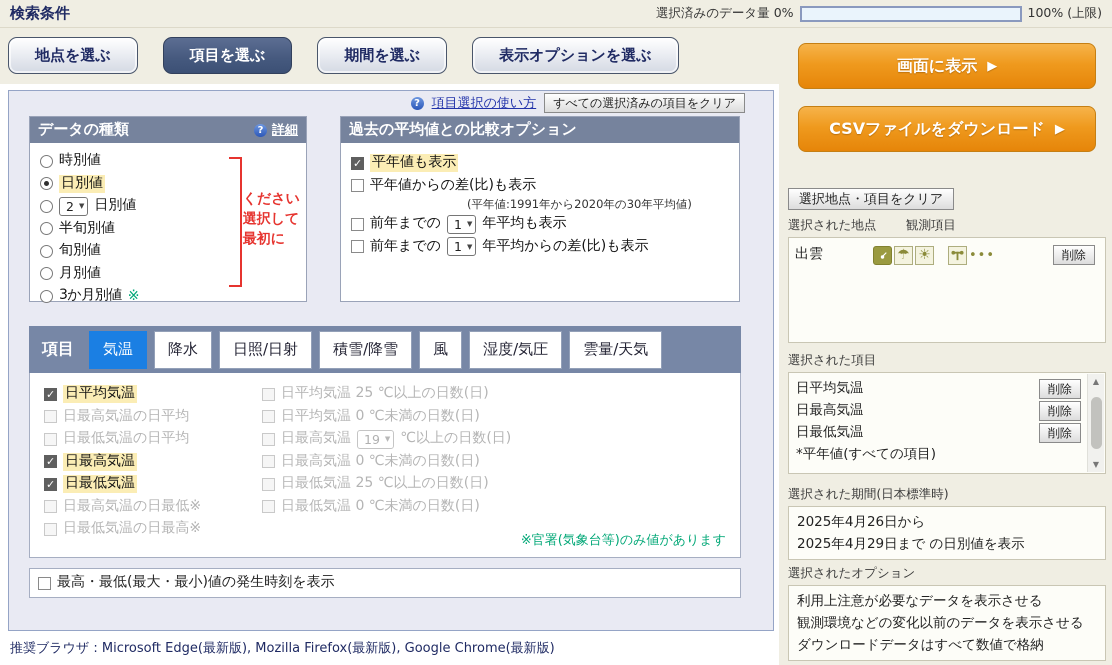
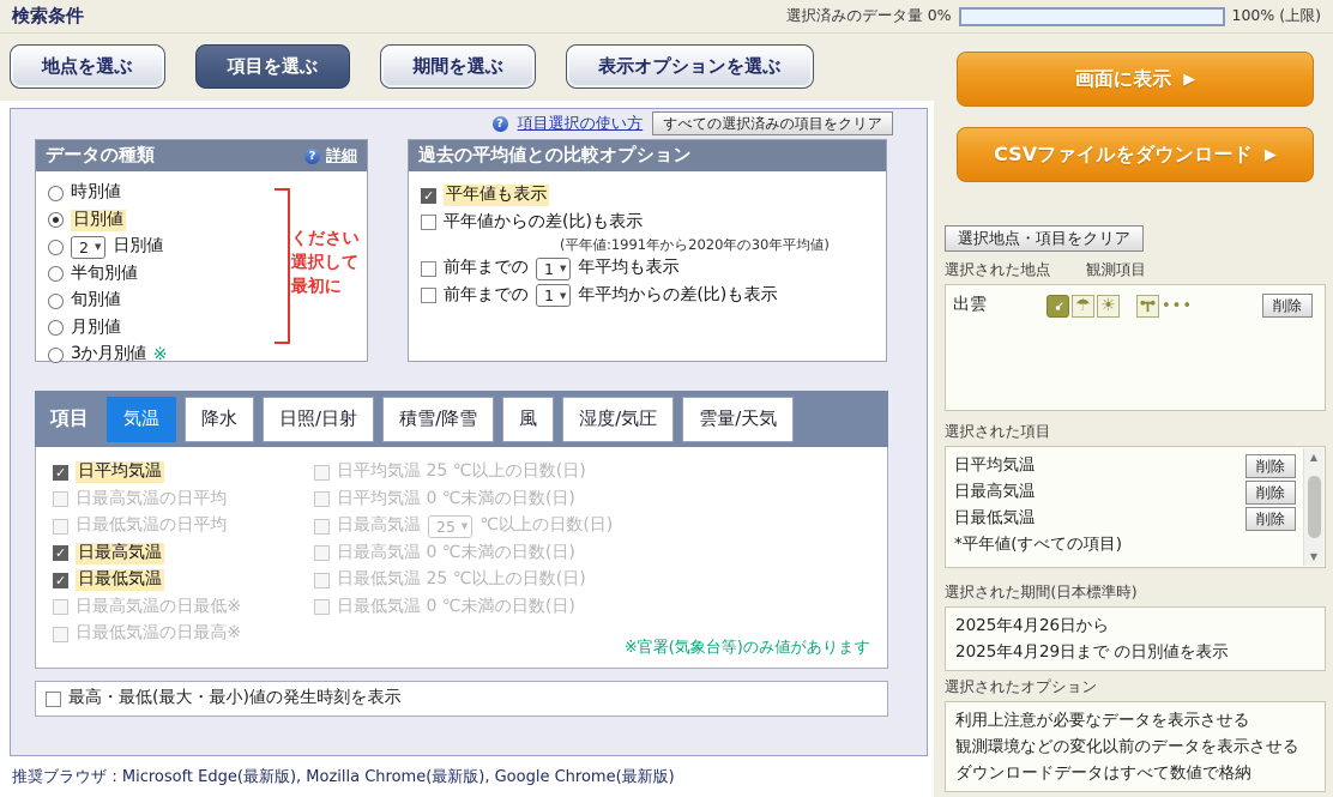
  検索条件
  選択済みのデータ量 0%
  100% (上限)
  地点を選ぶ
  項目を選ぶ
  期間を選ぶ
  表示オプションを選ぶ
  ?
  項目選択の使い方
  すべての選択済みの項目をクリア
  データの種類
  ?
  詳細
  時別値
  日別値
  2
  ▼
  日別値
  半旬別値
  旬別値
  月別値
  3か月別値
  ※
  ください
  選択して
  最初に
  過去の平均値との比較オプション
  平年値も表示
  平年値からの差(比)も表示
  (平年値:1991年から2020年の30年平均値)
  前年までの
  1
  ▼
  年平均も表示
  前年までの
  1
  ▼
  年平均からの差(比)も表示
  項目
  気温
  降水
  日照/日射
  積雪/降雪
  風
  湿度/気圧
  雲量/天気
  日平均気温
  日最高気温の日平均
  日最低気温の日平均
  日最高気温
  日最低気温
  日最高気温の日最低※
  日最低気温の日最高※
  日平均気温 25 ℃以上の日数(日)
  日平均気温 0 ℃未満の日数(日)
  日最高気温
- 19
+ 25
  ▼
  ℃以上の日数(日)
  日最高気温 0 ℃未満の日数(日)
  日最低気温 25 ℃以上の日数(日)
  日最低気温 0 ℃未満の日数(日)
  ※官署(気象台等)のみ値があります
  最高・最低(最大・最小)値の発生時刻を表示
- 推奨ブラウザ : Microsoft Edge(最新版), Mozilla Firefox(最新版), Google Chrome(最新版)
+ 推奨ブラウザ : Microsoft Edge(最新版), Mozilla Chrome(最新版), Google Chrome(最新版)
  画面に表示
  ▶
  CSVファイルをダウンロード
  ▶
  選択地点・項目をクリア
  選択された地点
  観測項目
  出雲
  ☂
  ☀
  •••
  削除
  選択された項目
  日平均気温
  削除
  日最高気温
  削除
  日最低気温
  削除
  *平年値(すべての項目)
  ▲
  ▼
  選択された期間(日本標準時)
  2025年4月26日から
  2025年4月29日まで の日別値を表示
  選択されたオプション
  利用上注意が必要なデータを表示させる
  観測環境などの変化以前のデータを表示させる
  ダウンロードデータはすべて数値で格納
